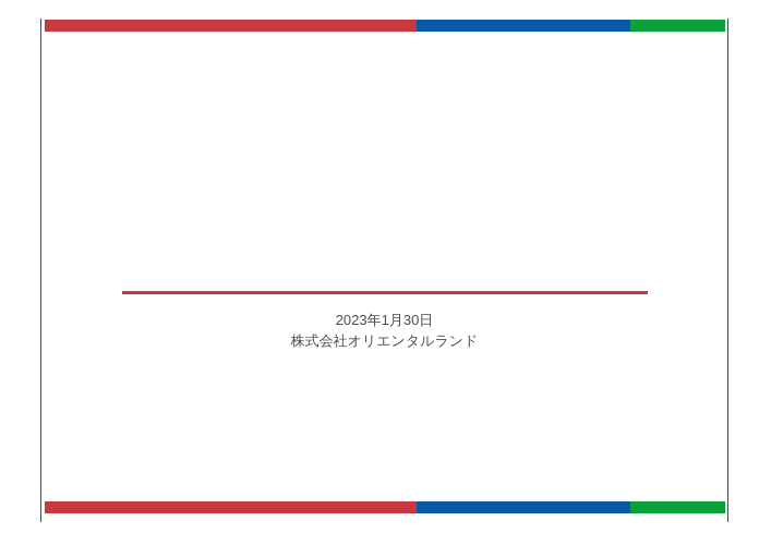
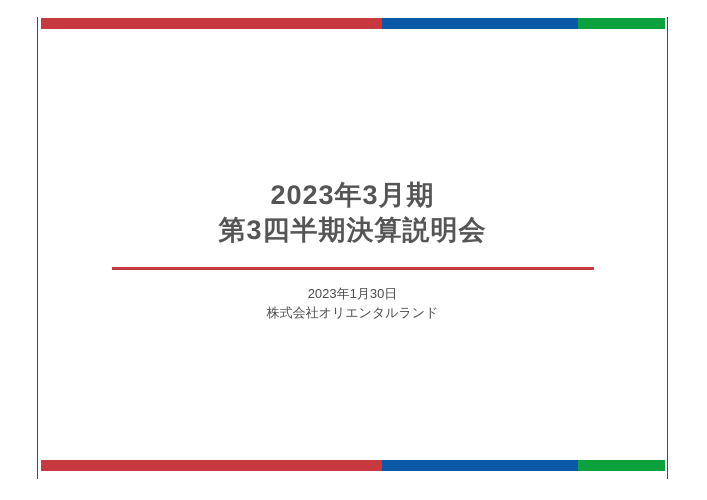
+ 2023年3月期
+ 第3四半期決算説明会
  2023年1月30日
  株式会社オリエンタルランド
